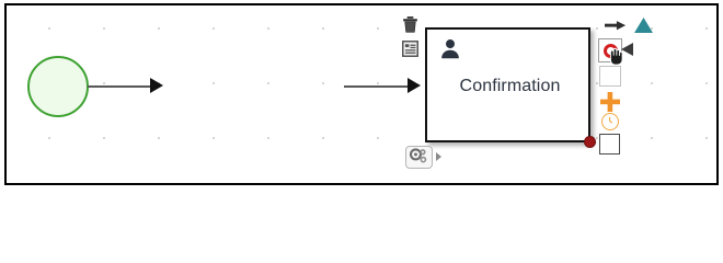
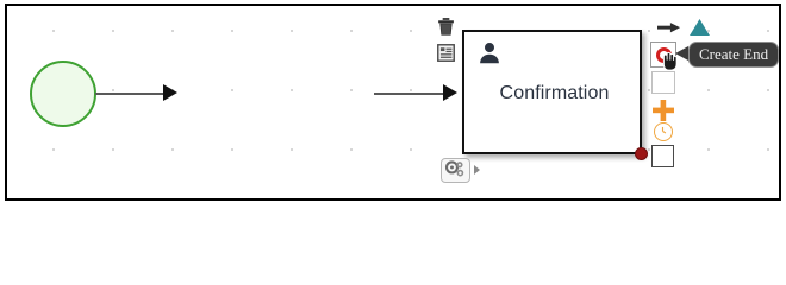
  Confirmation
+ Create End
